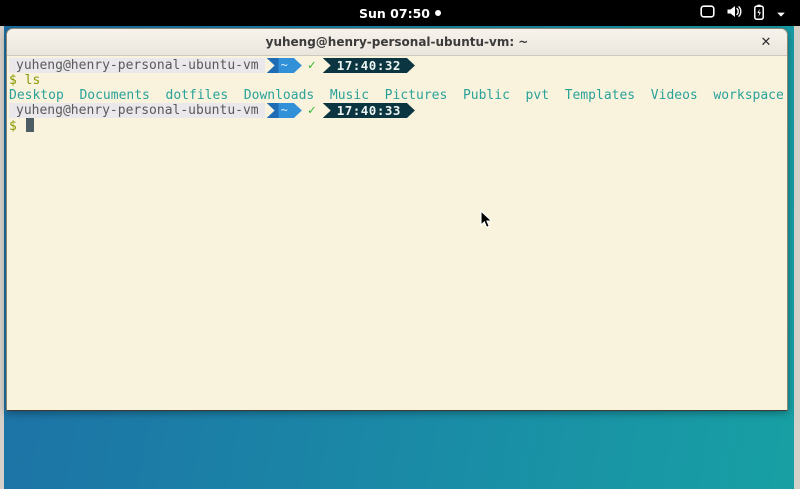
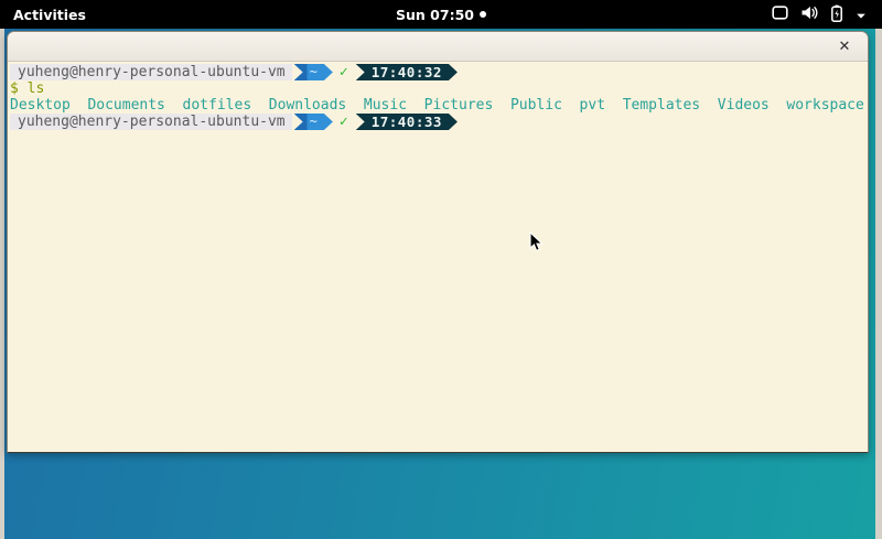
+ Activities
  Sun 07:50
- yuheng@henry-personal-ubuntu-vm: ~
  ✕
  yuheng@henry-personal-ubuntu-vm
  ~
  ✓
  17:40:32
  $ ls
  Desktop Documents dotfiles Downloads Music Pictures Public pvt Templates Videos workspace
  yuheng@henry-personal-ubuntu-vm
  ~
  ✓
  17:40:33
- $
